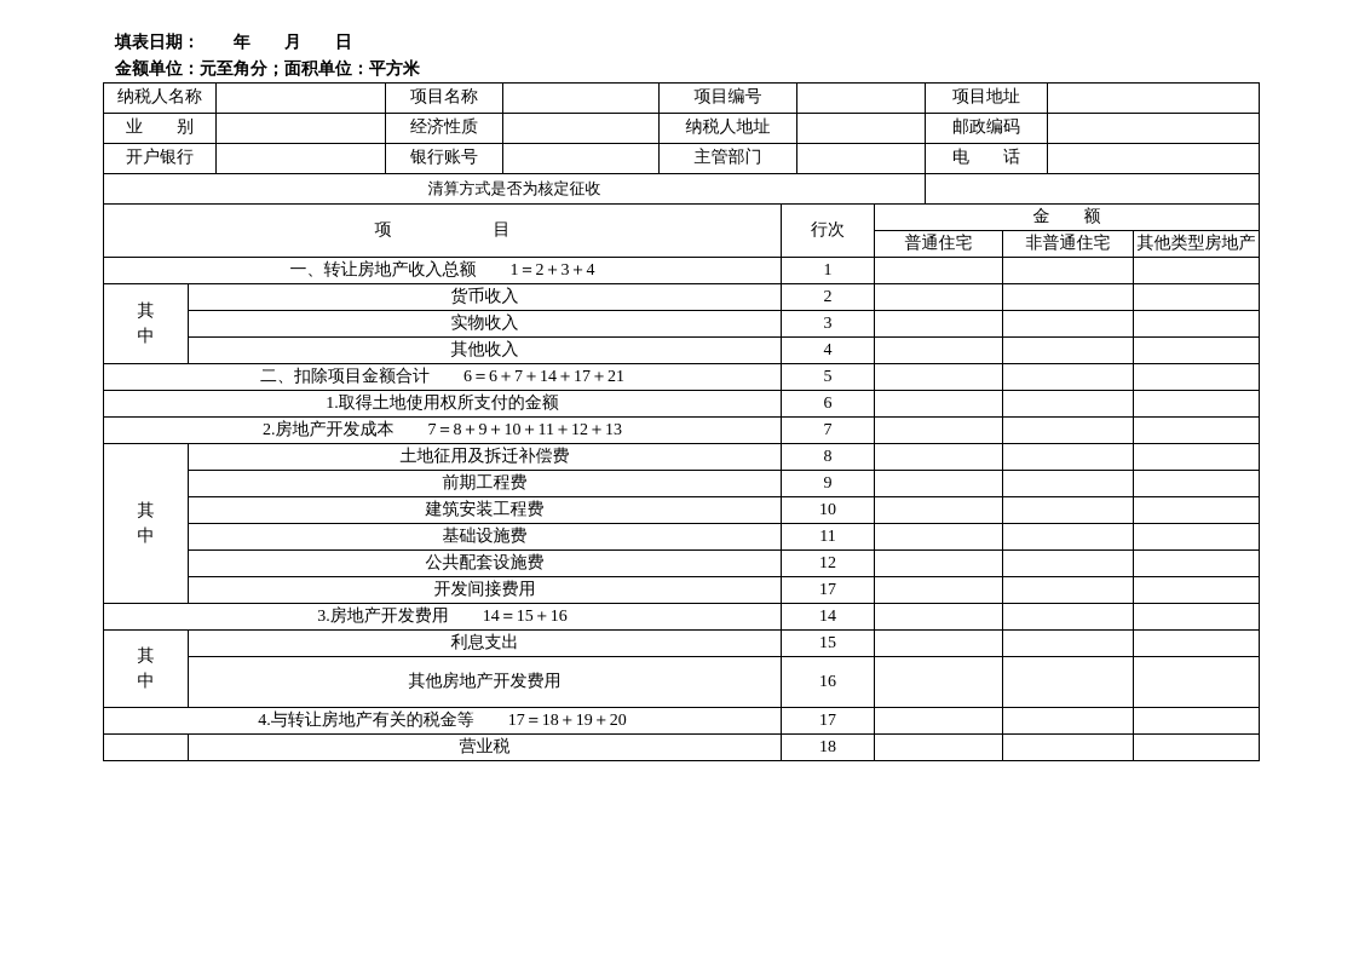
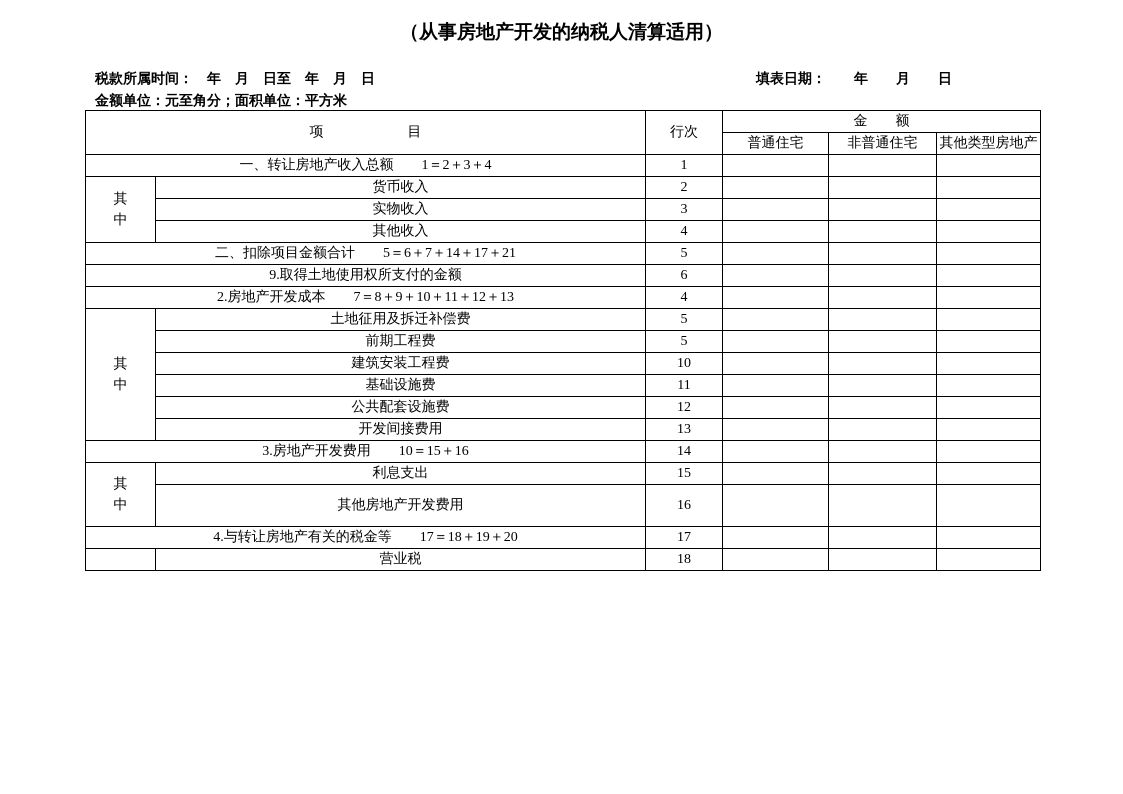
+ （从事房地产开发的纳税人清算适用）
+ 税款所属时间： 年 月 日至 年 月 日
  填表日期： 年 月 日
  金额单位：元至角分；面积单位：平方米
- 纳税人名称		项目名称		项目编号		项目地址
- 业 别		经济性质		纳税人地址		邮政编码
- 开户银行		银行账号		主管部门		电 话
- 清算方式是否为核定征收
  项 目	行次	金 额
  普通住宅	非普通住宅	其他类型房地产
  一、转让房地产收入总额 1＝2＋3＋4	1
  其中	货币收入	2
  实物收入	3
  其他收入	4
- 二、扣除项目金额合计 6＝6＋7＋14＋17＋21	5
+ 二、扣除项目金额合计 5＝6＋7＋14＋17＋21	5
- 1.取得土地使用权所支付的金额	6
+ 9.取得土地使用权所支付的金额	6
- 2.房地产开发成本 7＝8＋9＋10＋11＋12＋13	7
+ 2.房地产开发成本 7＝8＋9＋10＋11＋12＋13	4
- 其中	土地征用及拆迁补偿费	8
+ 其中	土地征用及拆迁补偿费	5
- 前期工程费	9
+ 前期工程费	5
  建筑安装工程费	10
  基础设施费	11
  公共配套设施费	12
- 开发间接费用	17
+ 开发间接费用	13
- 3.房地产开发费用 14＝15＋16	14
+ 3.房地产开发费用 10＝15＋16	14
  其中	利息支出	15
  其他房地产开发费用	16
  4.与转让房地产有关的税金等 17＝18＋19＋20	17
  	营业税	18
